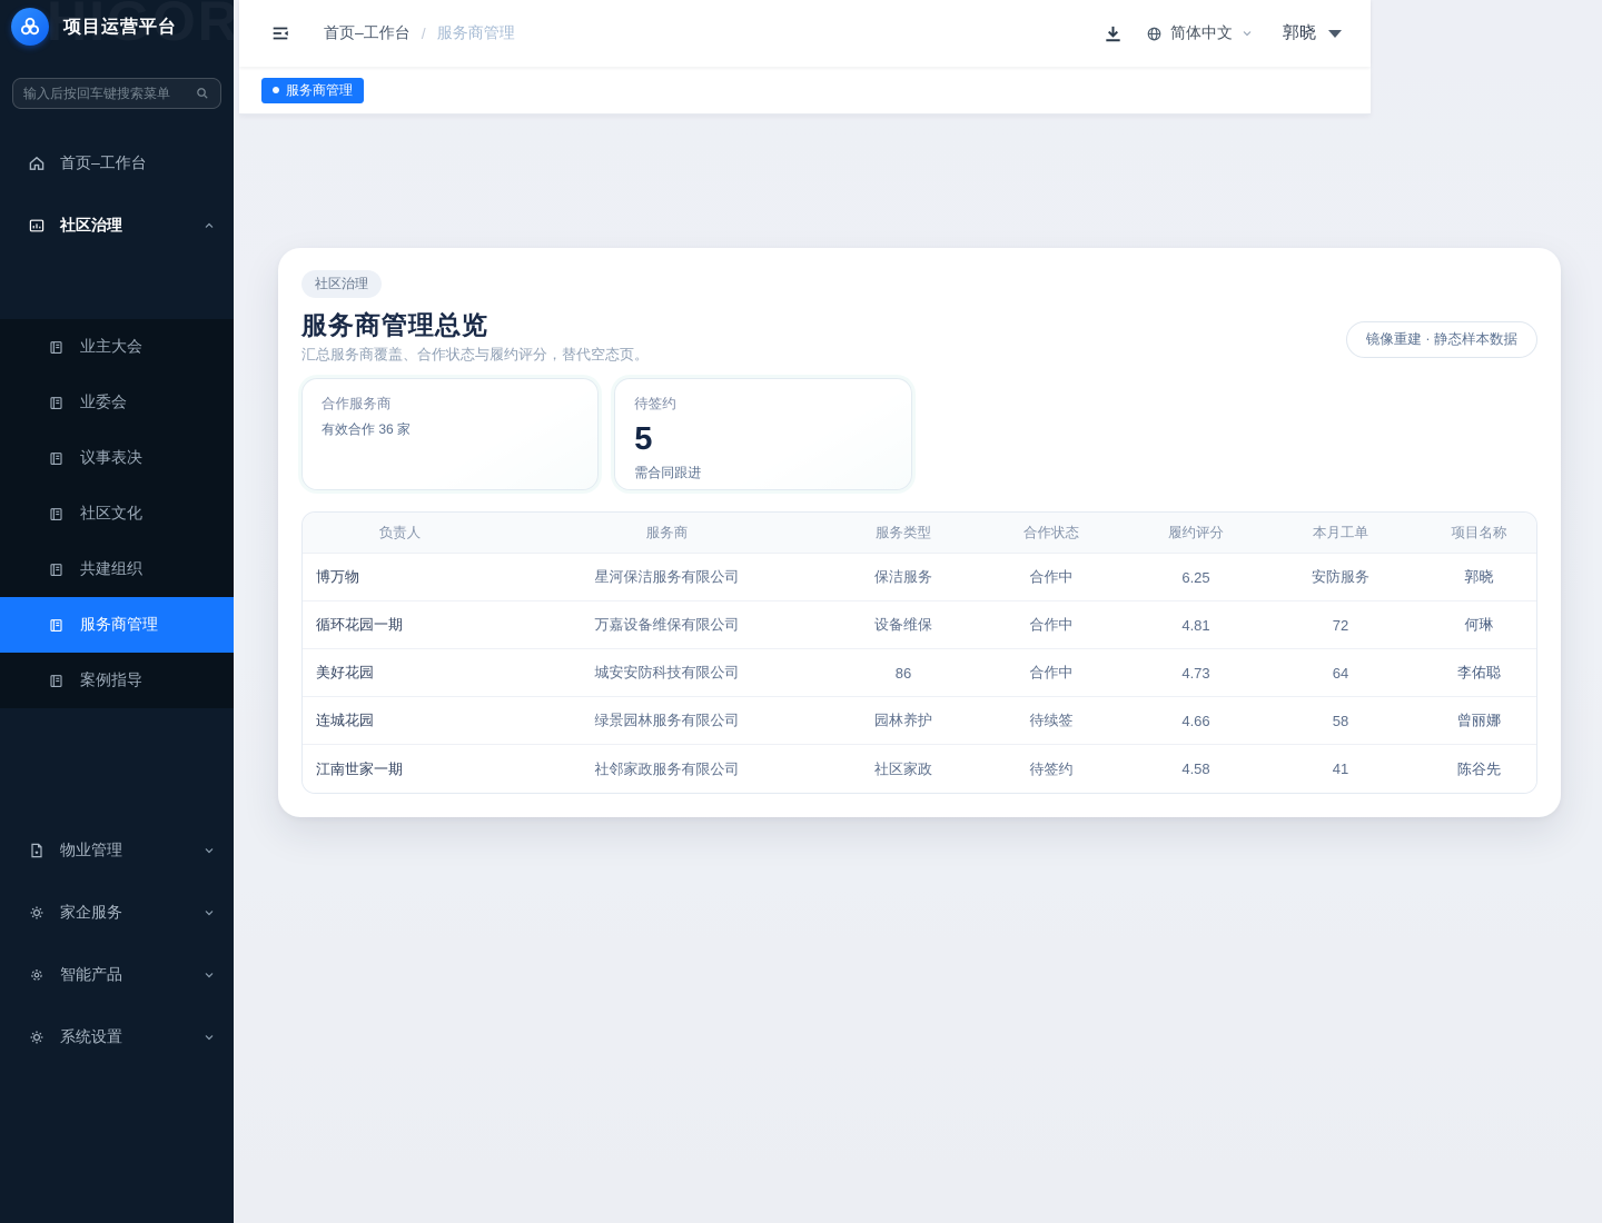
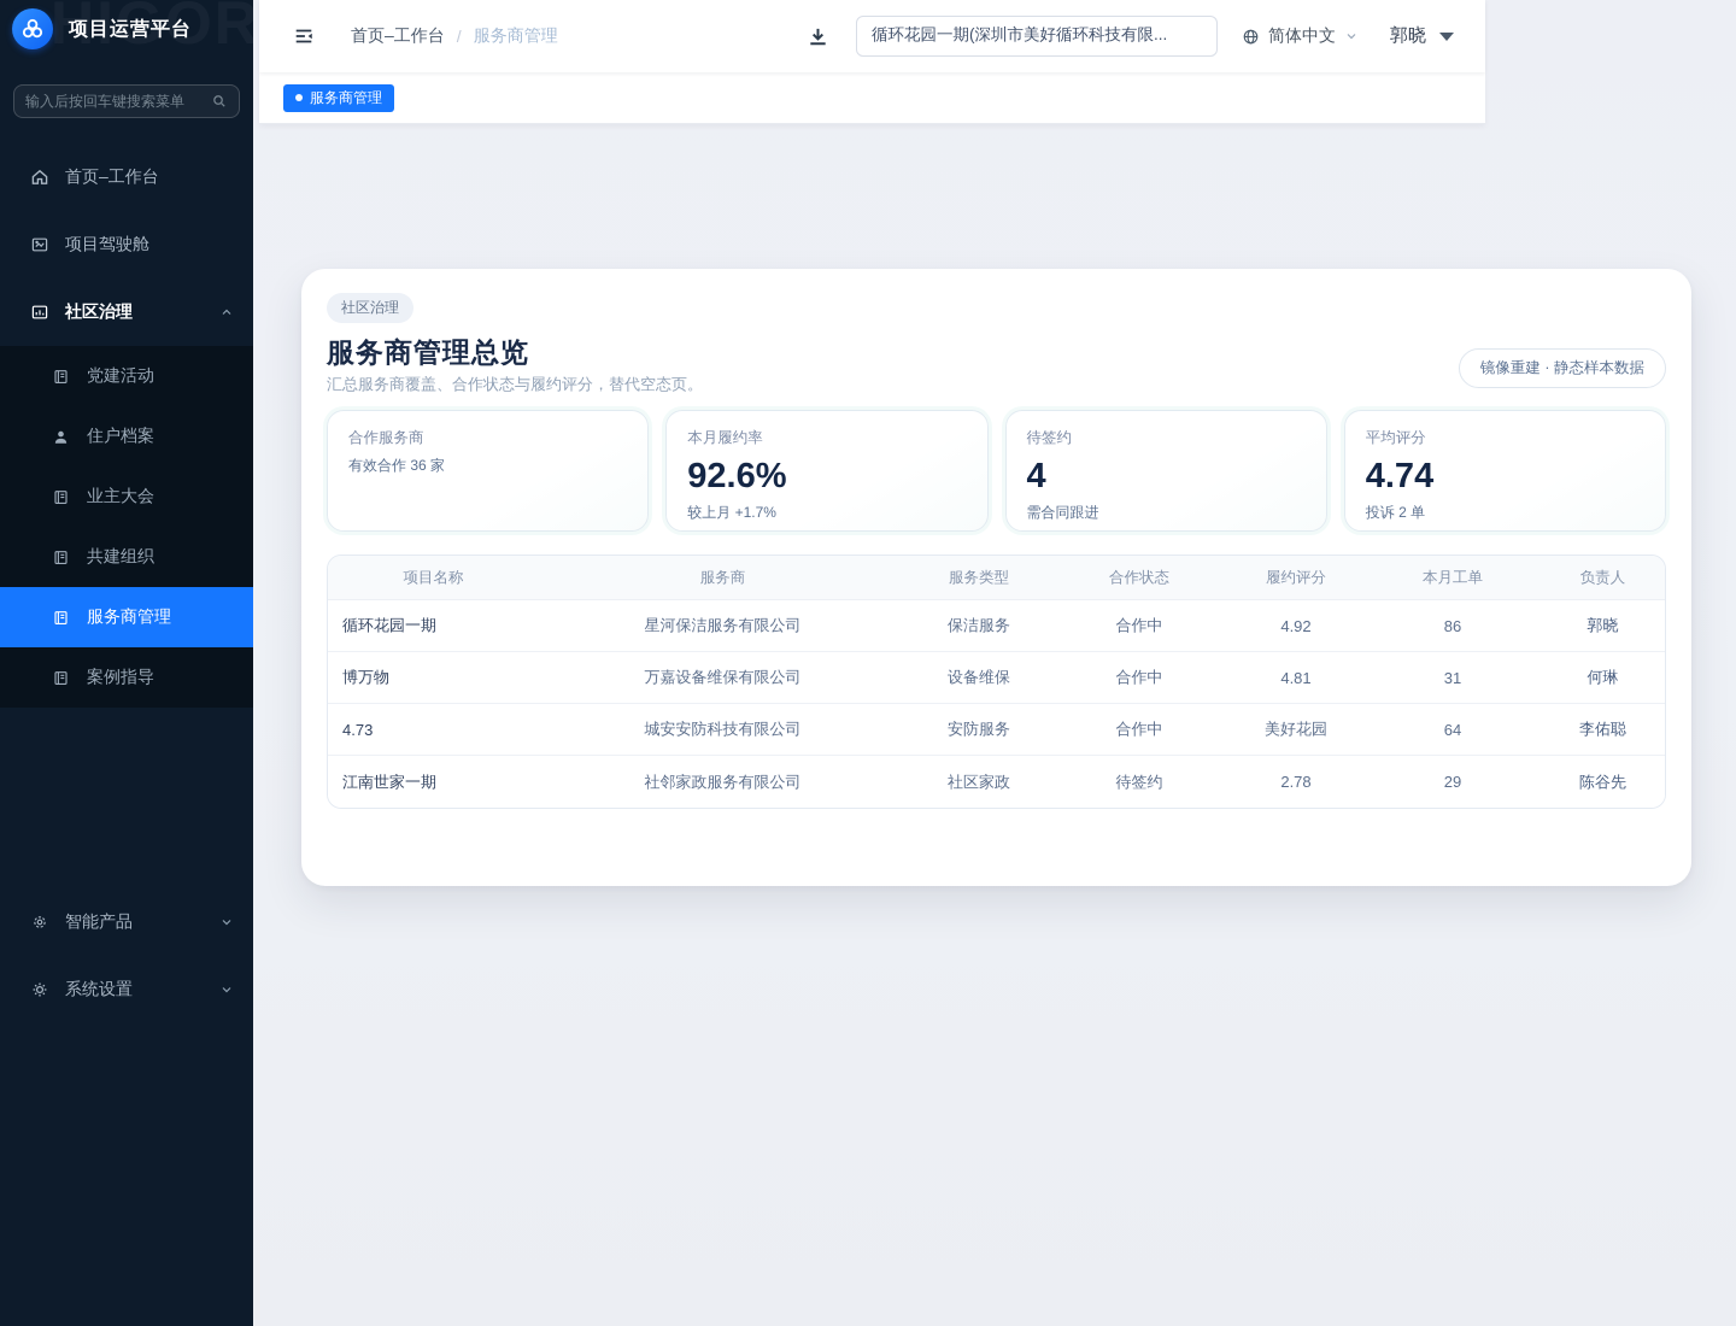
  HIGOR
  项目运营平台
  输入后按回车键搜索菜单
  首页–工作台
+ 项目驾驶舱
  社区治理
+ 党建活动
+ 住户档案
  业主大会
- 业委会
- 议事表决
- 社区文化
  共建组织
  服务商管理
  案例指导
- 物业管理
- 家企服务
  智能产品
  系统设置
  首页–工作台
  /
  服务商管理
+ 循环花园一期(深圳市美好循环科技有限...
  简体中文
  郭晓
  服务商管理
  社区治理
  服务商管理总览
  汇总服务商覆盖、合作状态与履约评分，替代空态页。
  镜像重建 · 静态样本数据
  合作服务商
  有效合作 36 家
+ 本月履约率
+ 92.6%
+ 较上月 +1.7%
  待签约
- 5
+ 4
  需合同跟进
+ 平均评分
+ 4.74
+ 投诉 2 单
- 负责人
+ 项目名称
  服务商
  服务类型
  合作状态
  履约评分
  本月工单
- 项目名称
+ 负责人
- 博万物
+ 循环花园一期
  星河保洁服务有限公司
  保洁服务
  合作中
- 6.25
+ 4.92
- 安防服务
+ 86
  郭晓
- 循环花园一期
+ 博万物
  万嘉设备维保有限公司
  设备维保
  合作中
  4.81
- 72
+ 31
  何琳
- 美好花园
+ 4.73
  城安安防科技有限公司
- 86
+ 安防服务
  合作中
- 4.73
+ 美好花园
  64
  李佑聪
- 连城花园
- 绿景园林服务有限公司
- 园林养护
- 待续签
- 4.66
- 58
- 曾丽娜
  江南世家一期
  社邻家政服务有限公司
  社区家政
  待签约
- 4.58
+ 2.78
- 41
+ 29
  陈谷先
